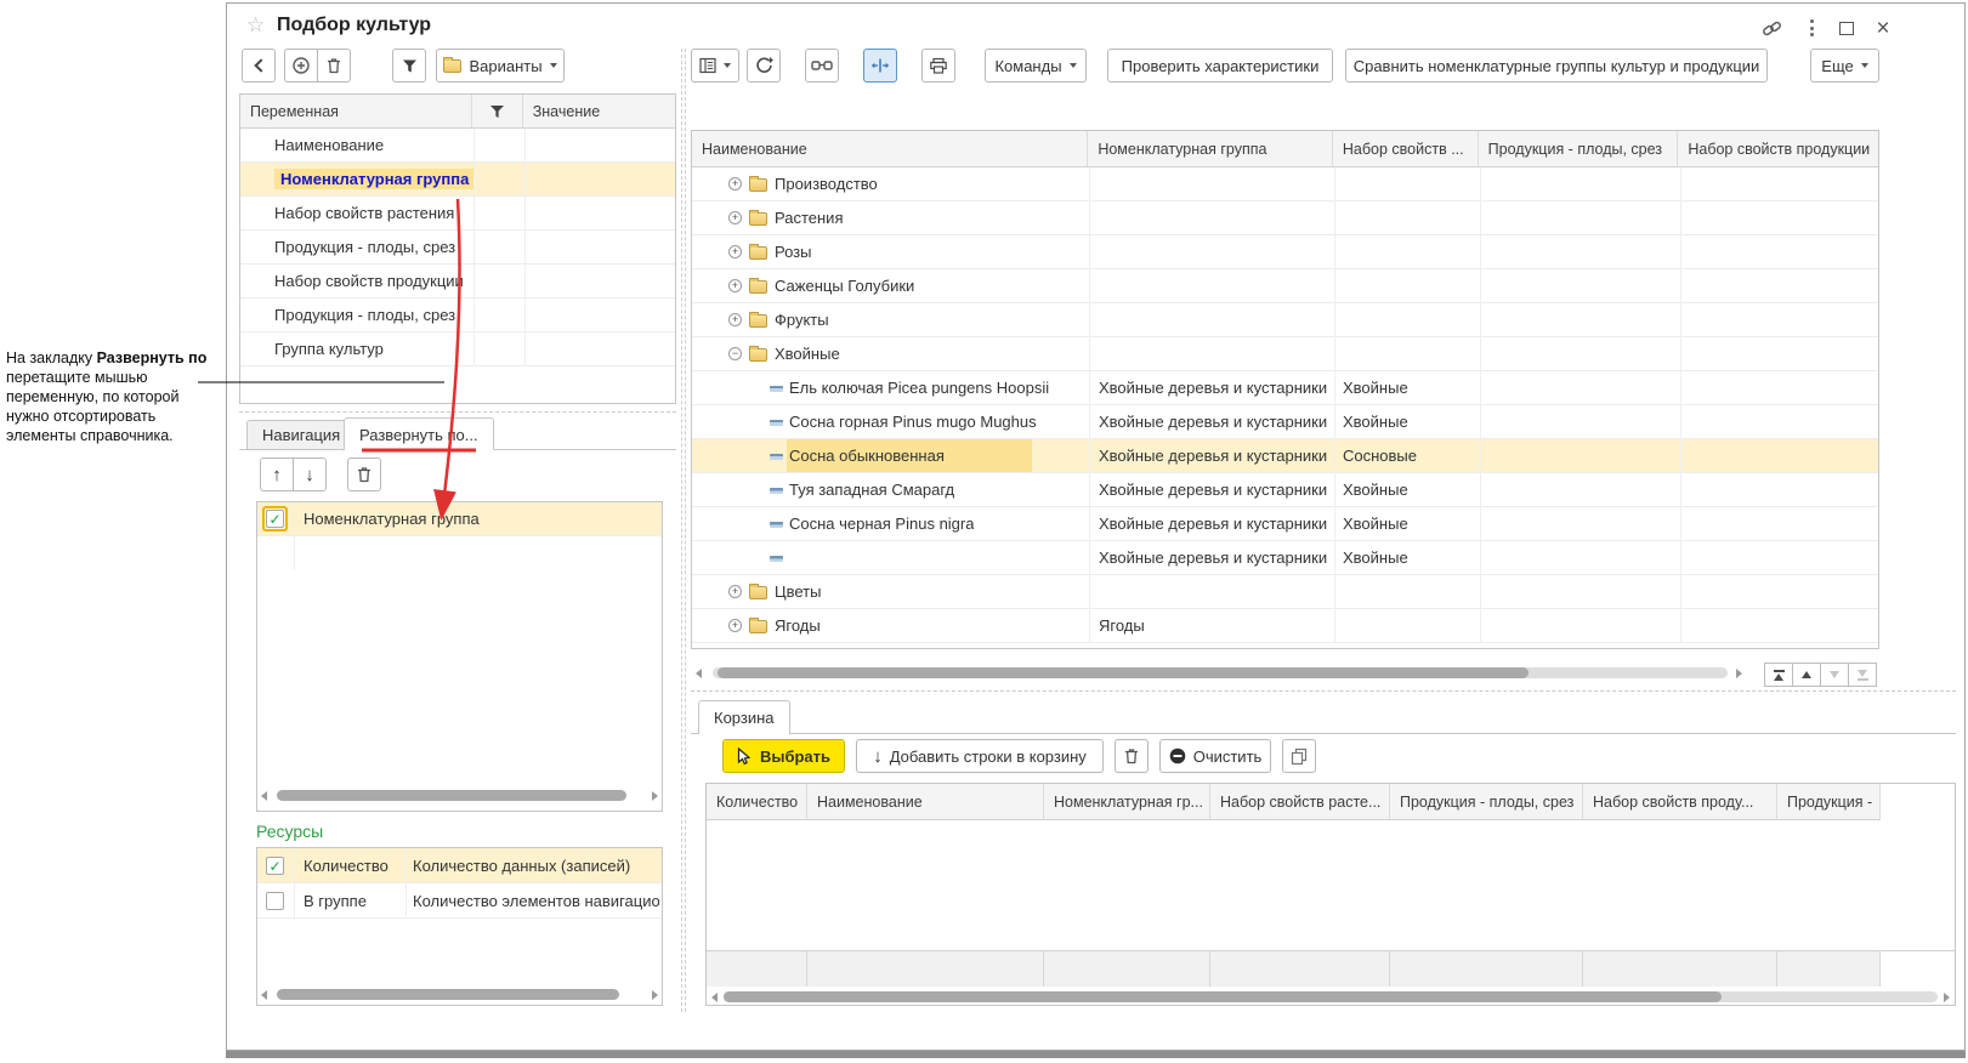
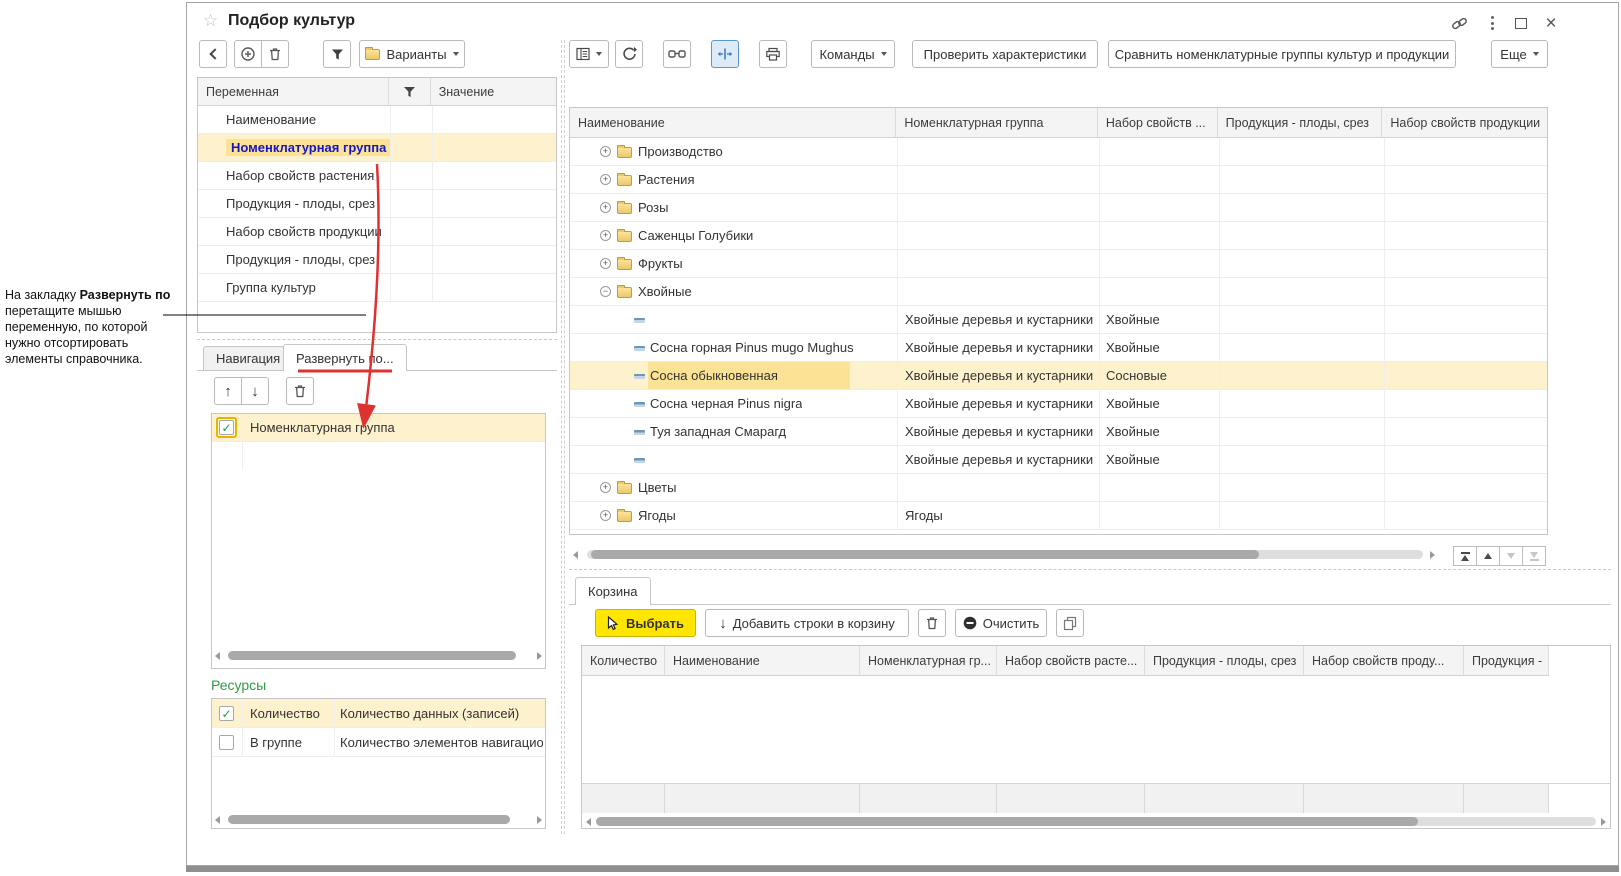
  На закладку Развернуть по перетащите мышью переменную, по которой нужно отсортировать элементы справочника.
  ☆
  Подбор культур
  ×
  Варианты
  Переменная
  Значение
  Наименование
  Номенклатурная группа
  Набор свойств растения
  Продукция - плоды, срез
  Набор свойств продукци
  Продукция - плоды, срез
  Группа культур
  Навигация
  Развернутьо...
  ↑
  ↓
  ✓
  Номенклатурная группа
  Ресурсы
  ✓
  Количество
  Количество данных (записей)
  В группе
  Количество элементов навигацио
  Команды
  Проверить характеристики
  Сравнить номенклатурные группы культур и продукции
  Еще
  Наименование
  Номенклатурная группа
  Набор свойств ...
  Продукция - плоды, срез
  Набор свойств продукции
  +
  Производство
  +
  Растения
  +
  Розы
  +
  Саженцы Голубики
  +
  Фрукты
  −
  Хвойные
- Ель колючая Picea pungens Hoopsii
  Хвойные деревья и кустарники
  Хвойные
  Сосна горная Pinus mugo Mughus
  Хвойные деревья и кустарники
  Хвойные
  Сосна обыкновенная
  Хвойные деревья и кустарники
  Сосновые
- Туя западная Смарагд
+ Сосна черная Pinus nigra
  Хвойные деревья и кустарники
  Хвойные
- Сосна черная Pinus nigra
+ Туя западная Смарагд
  Хвойные деревья и кустарники
  Хвойные
  Хвойные деревья и кустарники
  Хвойные
  +
  Цветы
  +
  Ягоды
  Ягоды
  Корзина
  Выбрать
  ↓
  Добавить строки в корзину
  Очистить
  Количество
  Наименование
  Номенклатурная гр...
  Набор свойств расте...
  Продукция - плоды, срез
  Набор свойств проду...
  Продукция -
